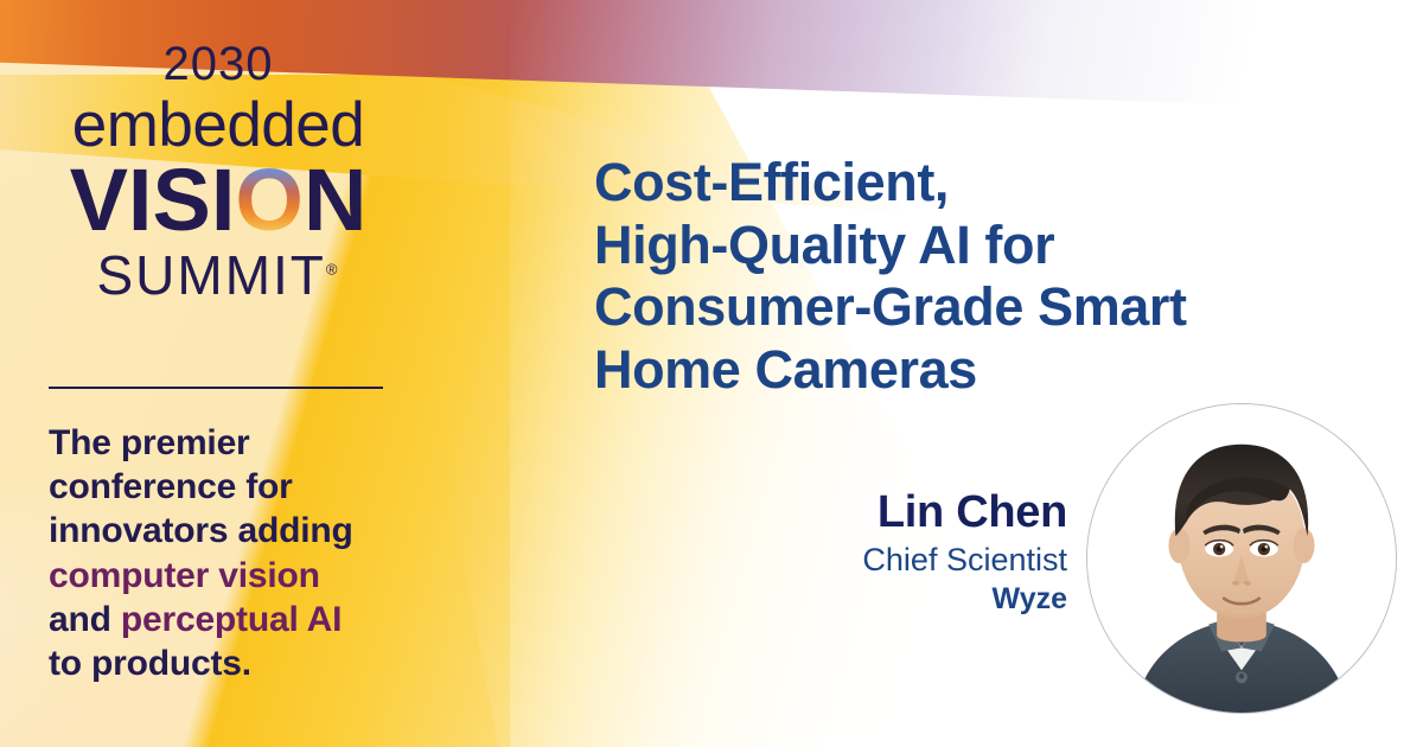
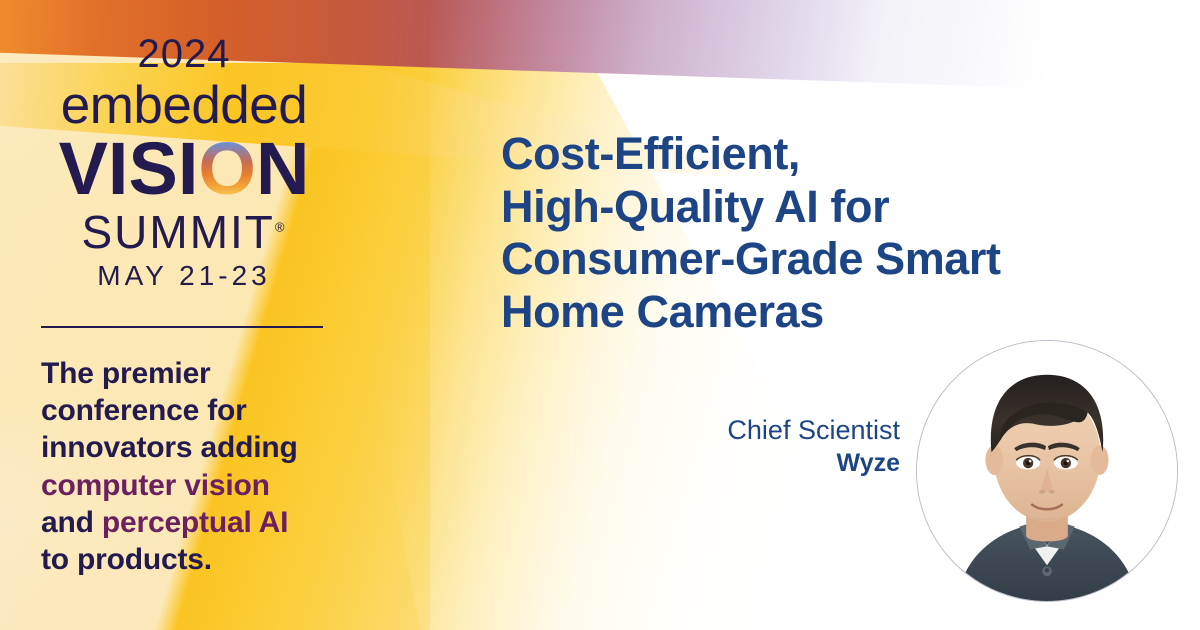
- 2030
+ 2024
  embedded
  VISI
  O
  N
  SUMMIT®
+ MAY 21-23
  The premier
  conference for
  innovators adding
  computer vision
  and perceptual AI
  to products.
  Cost-Efficient,
  High-Quality AI for
  Consumer-Grade Smart
  Home Cameras
- Lin Chen
  Chief Scientist
  Wyze
